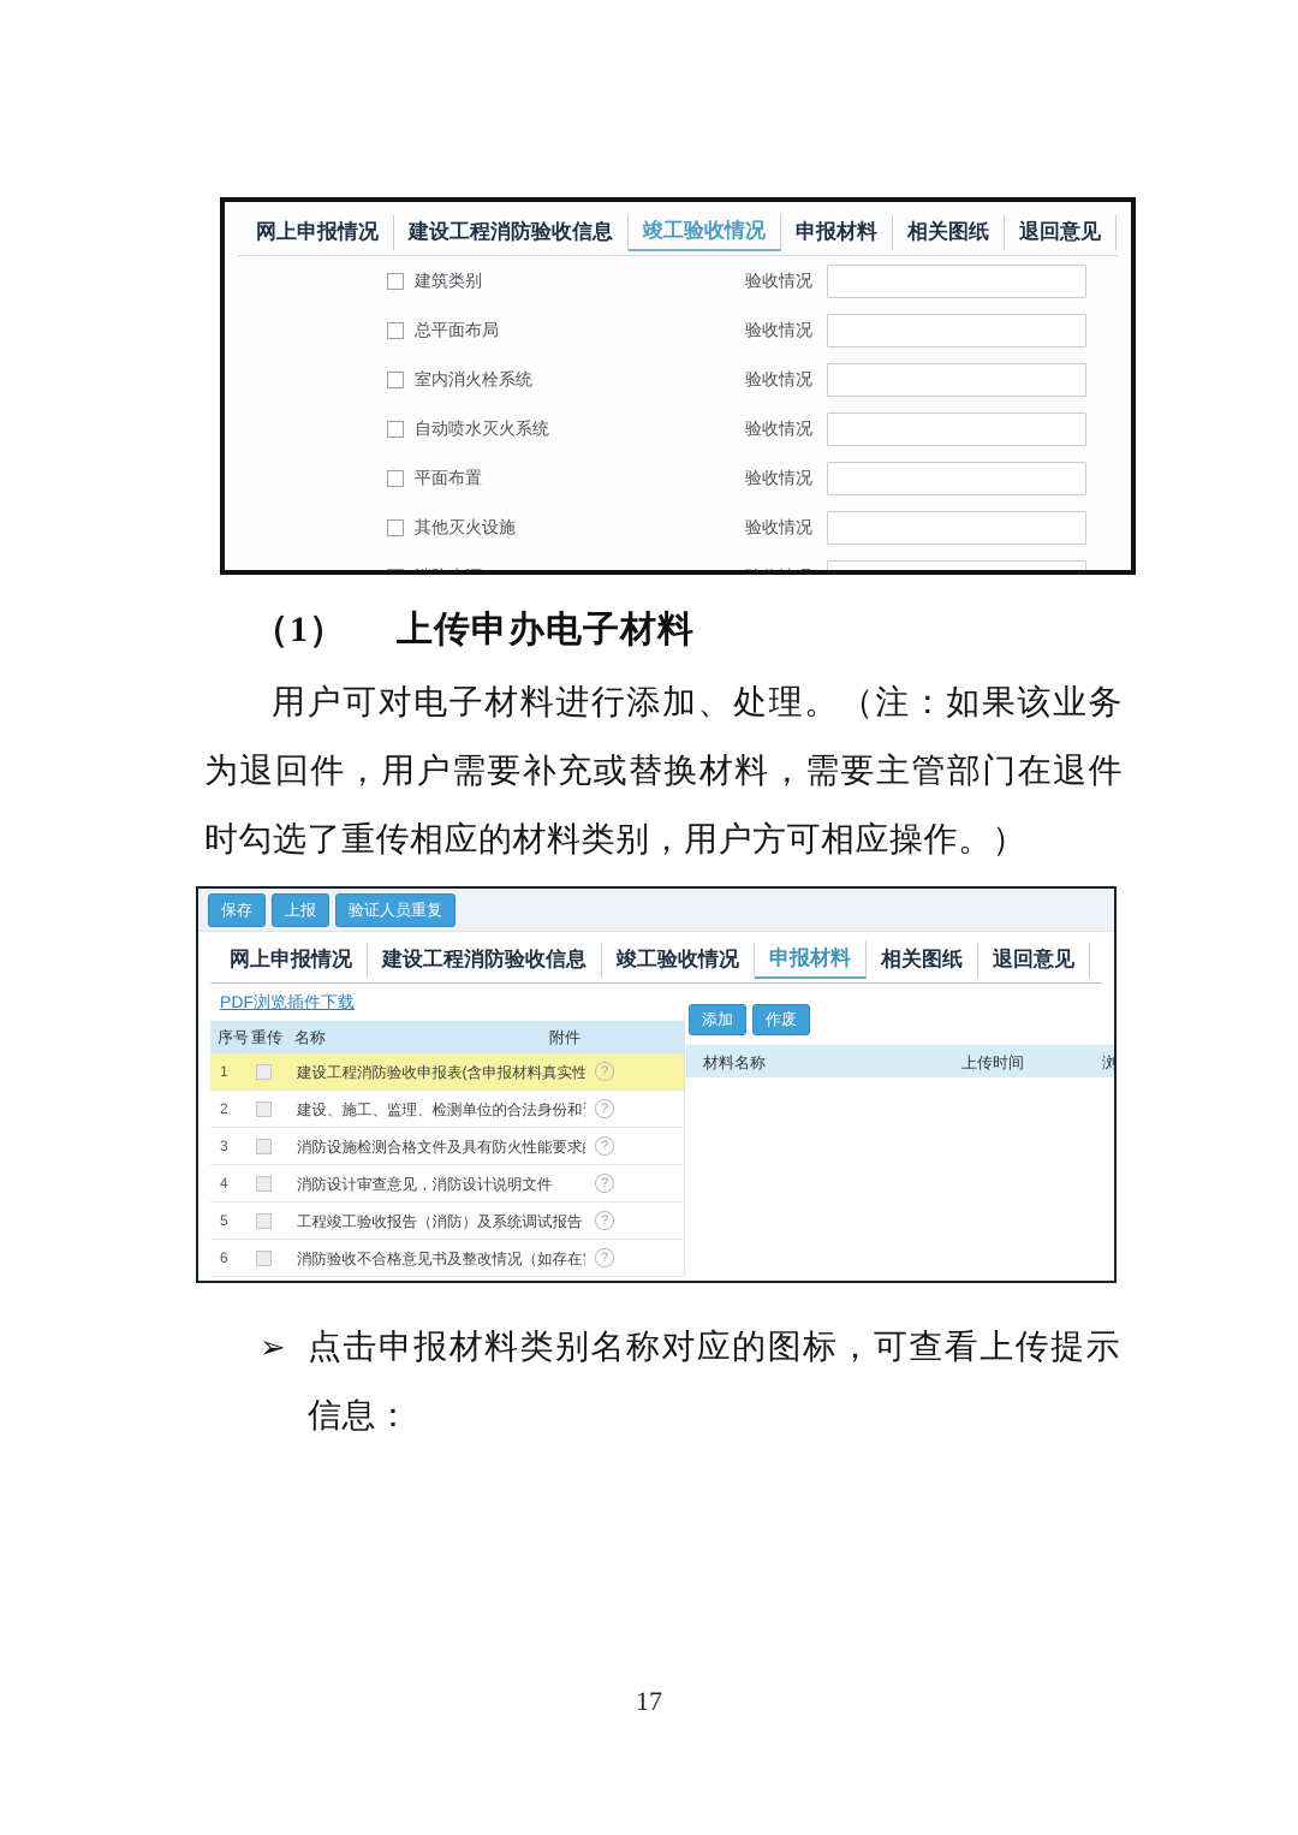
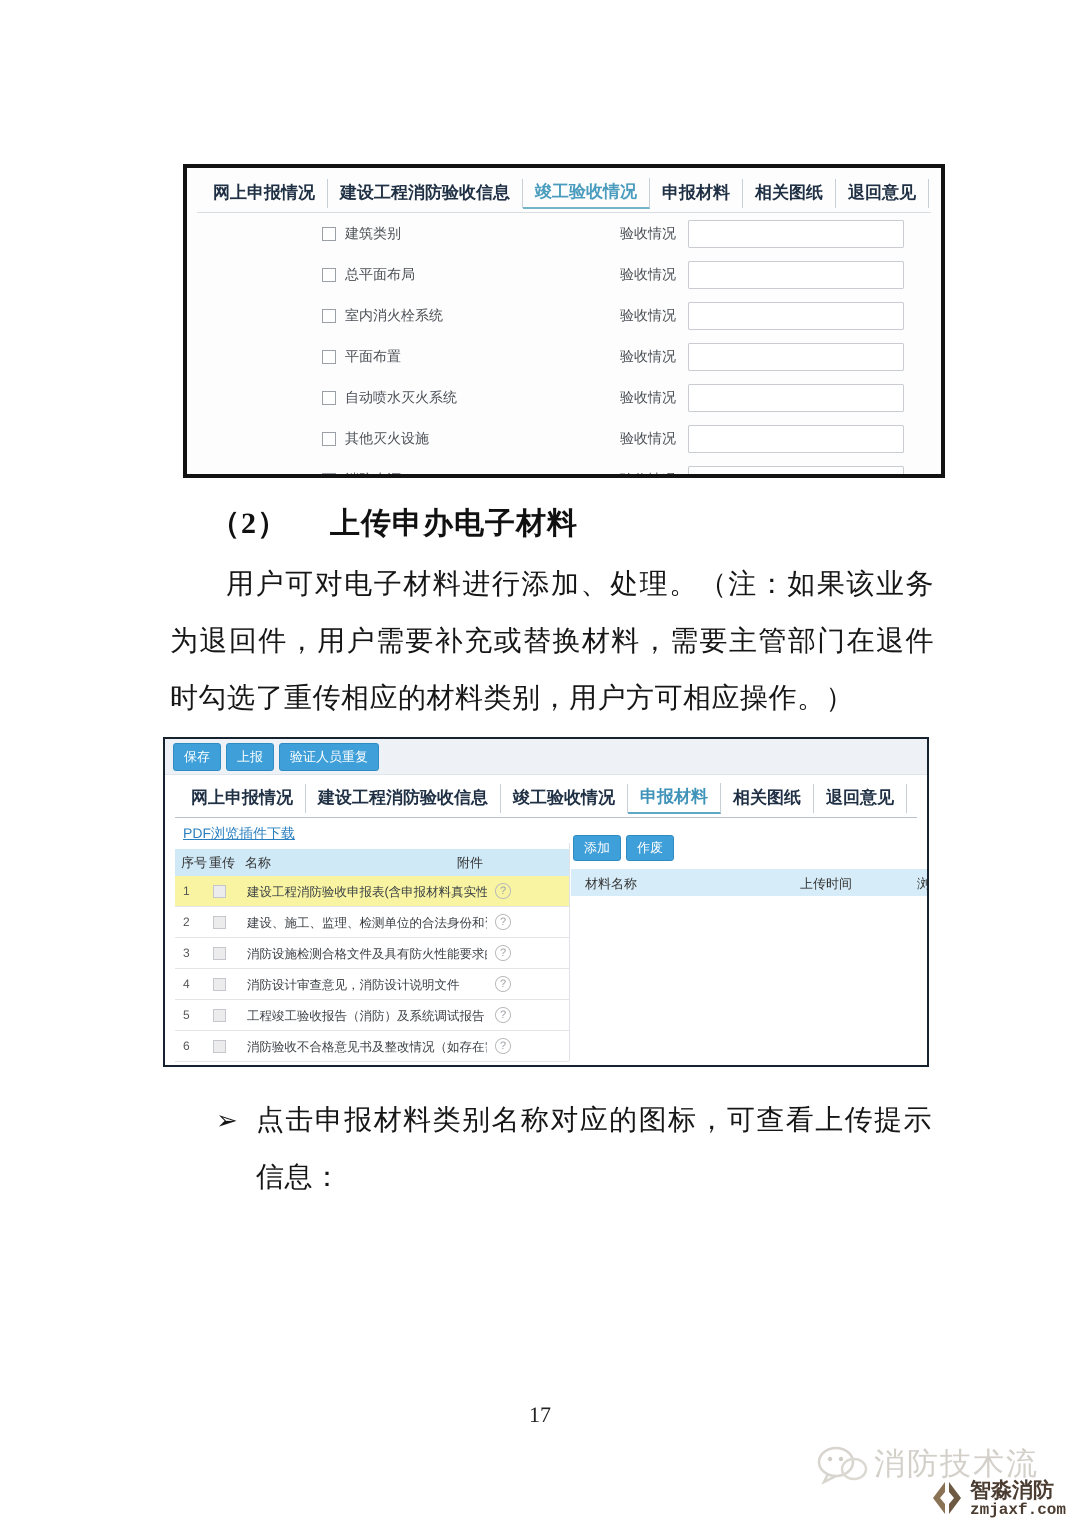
  网上申报情况
  建设工程消防验收信息
  竣工验收情况
  申报材料
  相关图纸
  退回意见
  建筑类别
  验收情况
  总平面布局
  验收情况
  室内消火栓系统
  验收情况
- 自动喷水灭火系统
+ 平面布置
  验收情况
- 平面布置
+ 自动喷水灭火系统
  验收情况
  其他灭火设施
  验收情况
- （1） 上传申办电子材料
+ （2） 上传申办电子材料
  用户可对电子材料进行添加、处理。（注：如果该业务为退回件，用户需要补充或替换材料，需要主管部门在退件时勾选了重传相应的材料类别，用户方可相应操作。）
  保存
  上报
  验证人员重复
  网上申报情况
  建设工程消防验收信息
  竣工验收情况
  申报材料
  相关图纸
  退回意见
  PDF浏览插件下载
  序号
  重传
  名称
  附件
  1
  建设工程消防验收申报表(含申报材料真实性
  ?
  2
  建设、施工、监理、检测单位的合法身份和
  ?
  3
  消防设施检测合格文件及具有防火性能要求
  ?
  4
  消防设计审查意见，消防设计说明文件
  ?
  5
  工程竣工验收报告（消防）及系统调试报告
  ?
  6
  消防验收不合格意见书及整改情况（如存在
  ?
  添加
  作废
  材料名称
  上传时间
  浏
  ➢
  点击申报材料类别名称对应的图标，可查看上传提示信息：
  17
+ 消防技术流
+ 智淼消防
+ zmjaxf.com
